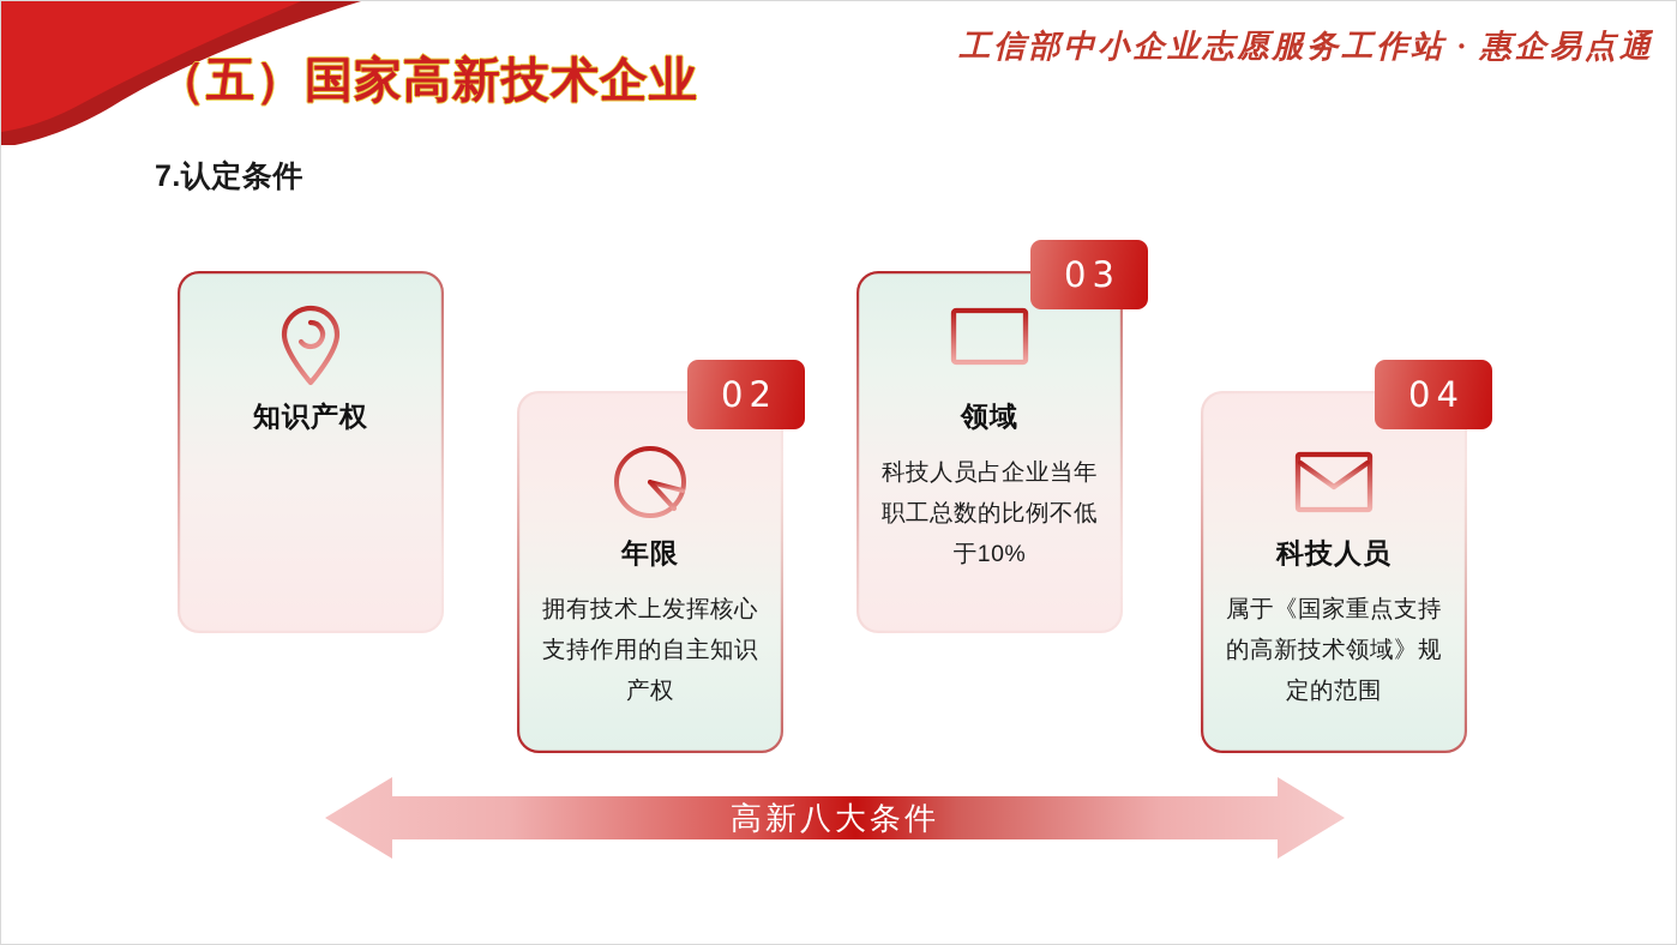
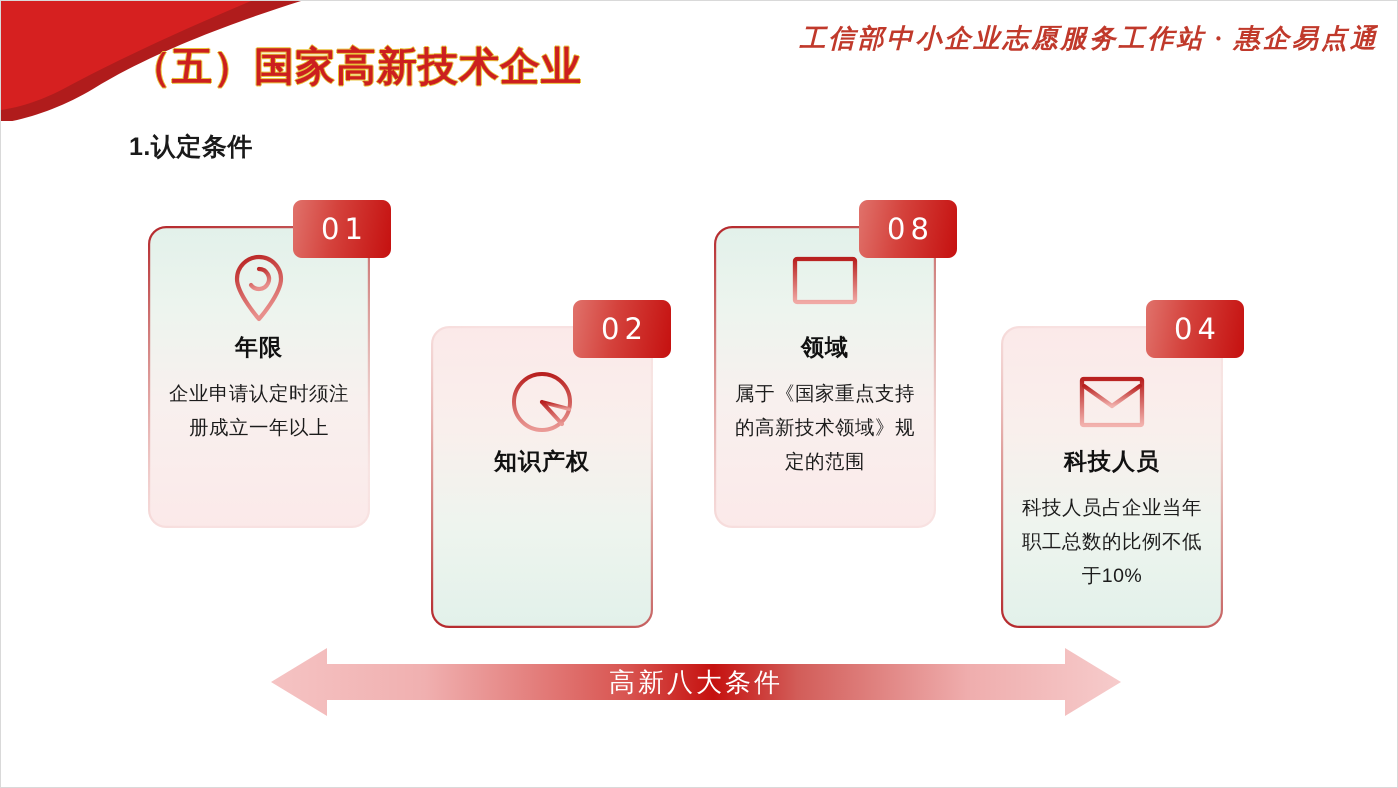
  工信部中小企业志愿服务工作站 · 惠企易点通
  （五）国家高新技术企业
- 7.认定条件
+ 1.认定条件
- 知识产权
+ 年限
+ 企业申请认定时须注册成立一年以上
+ 01
- 年限
+ 知识产权
- 拥有技术上发挥核心支持作用的自主知识产权
  02
  领域
- 科技人员占企业当年职工总数的比例不低于10%
+ 属于《国家重点支持的高新技术领域》规定的范围
- 03
+ 08
  科技人员
- 属于《国家重点支持的高新技术领域》规定的范围
+ 科技人员占企业当年职工总数的比例不低于10%
  04
  高新八大条件
